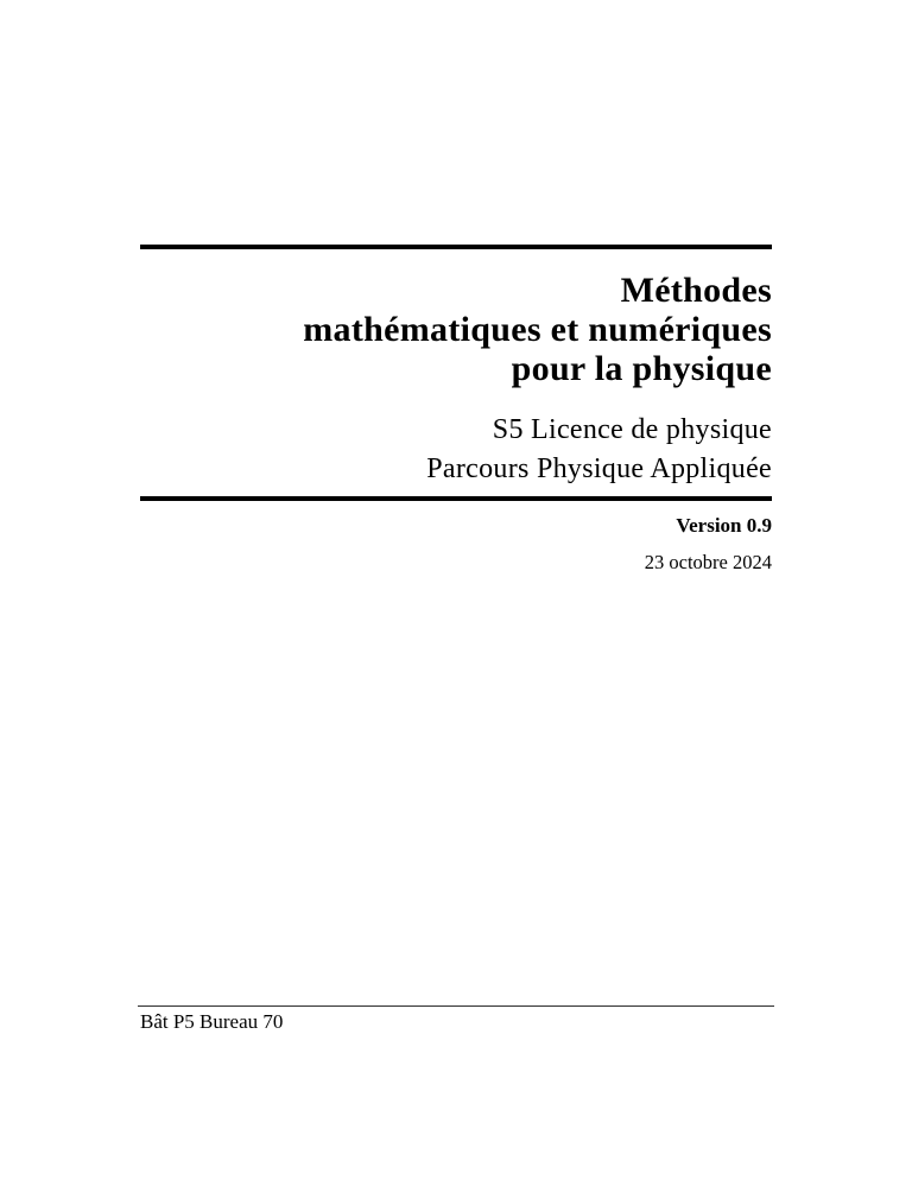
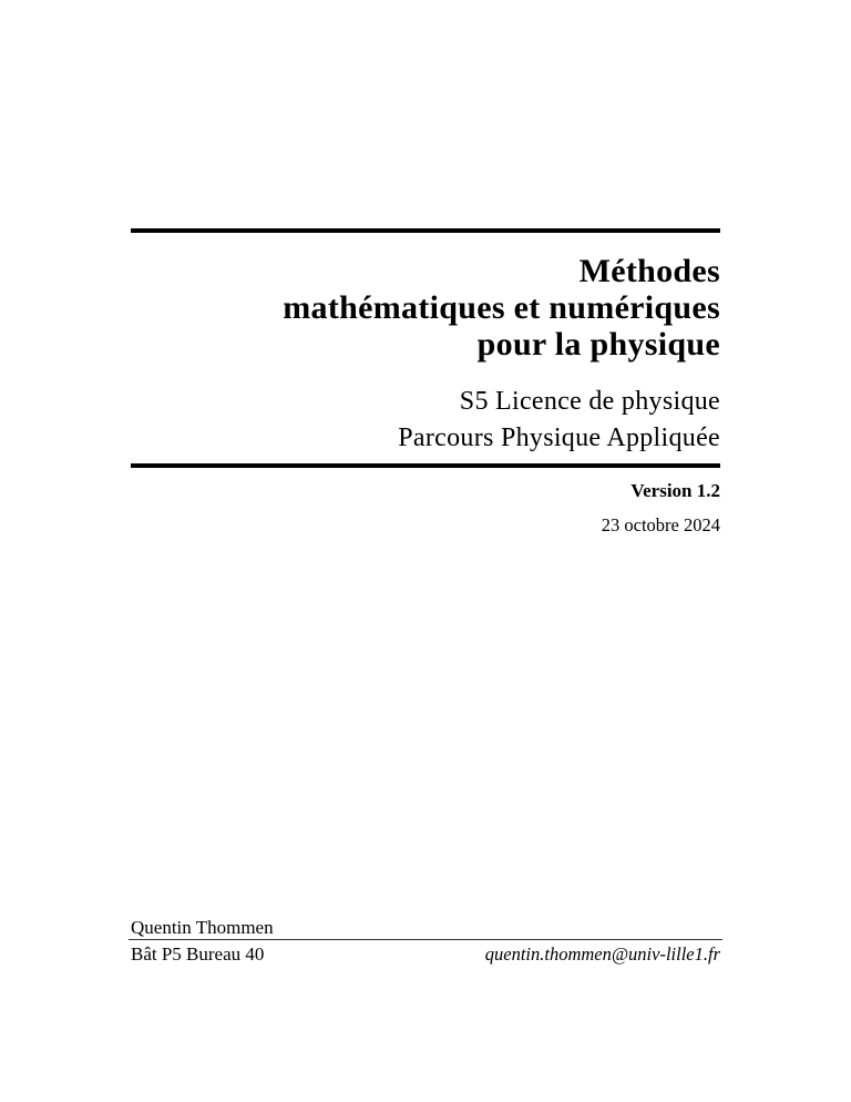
  Méthodes
  mathématiques et numériques
  pour la physique
  S5 Licence de physique
  Parcours Physique Appliquée
- Version 0.9
+ Version 1.2
  23 octobre 2024
+ Quentin Thommen
- Bât P5 Bureau 70
+ Bât P5 Bureau 40
+ quentin.thommen@univ-lille1.fr
